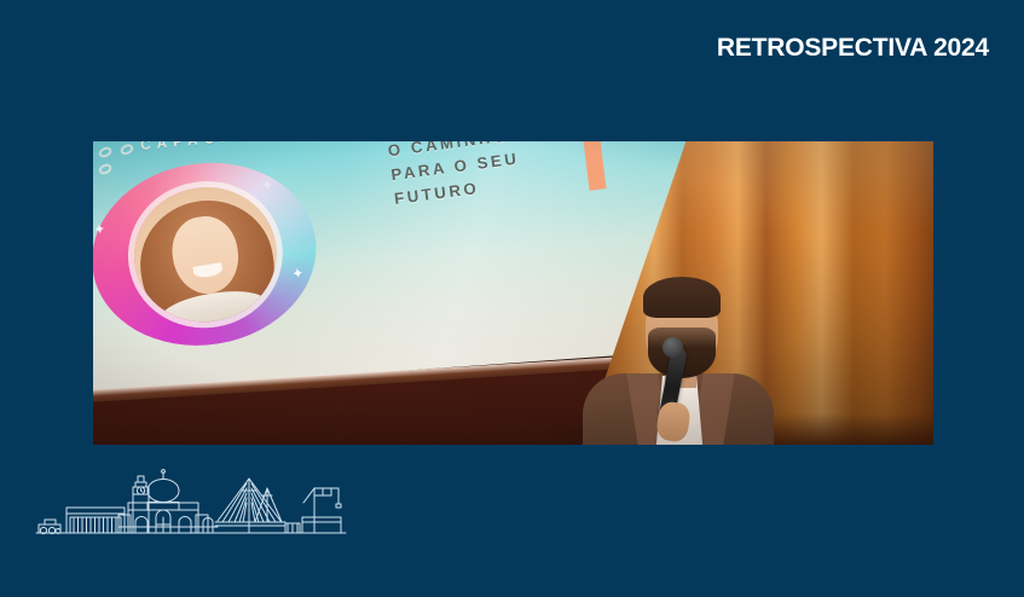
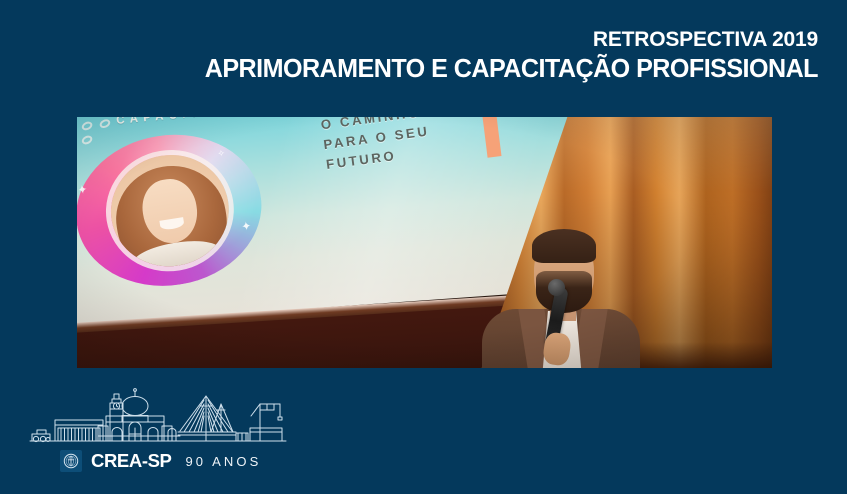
- RETROSPECTIVA 2024
+ RETROSPECTIVA 2019
+ APRIMORAMENTO E CAPACITAÇÃO PROFISSIONAL
+ CREA-SP
+ 90 ANOS
